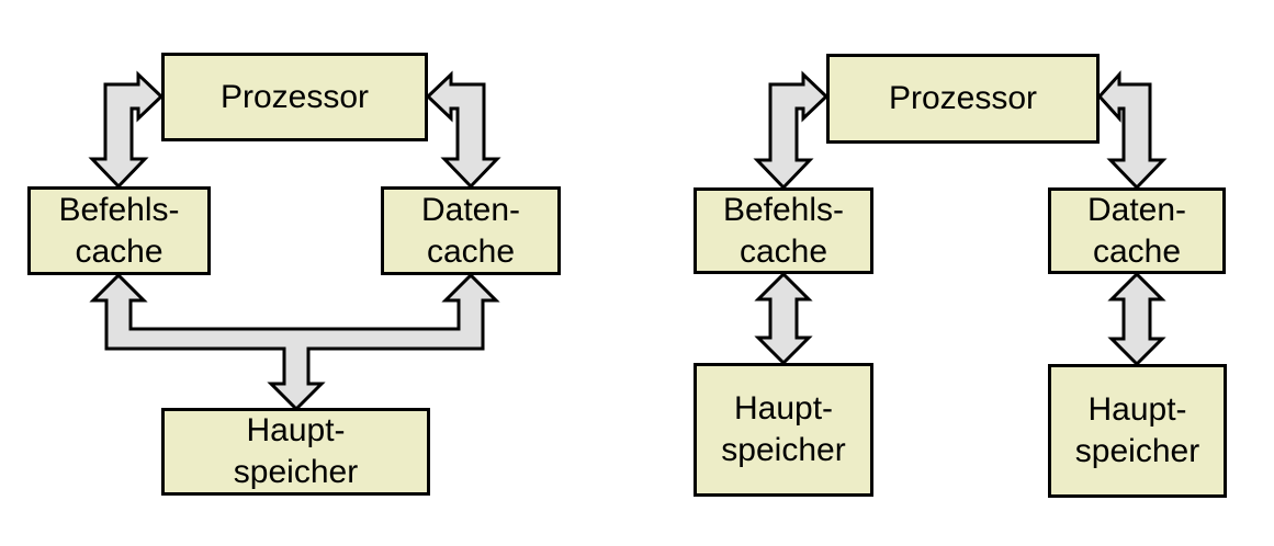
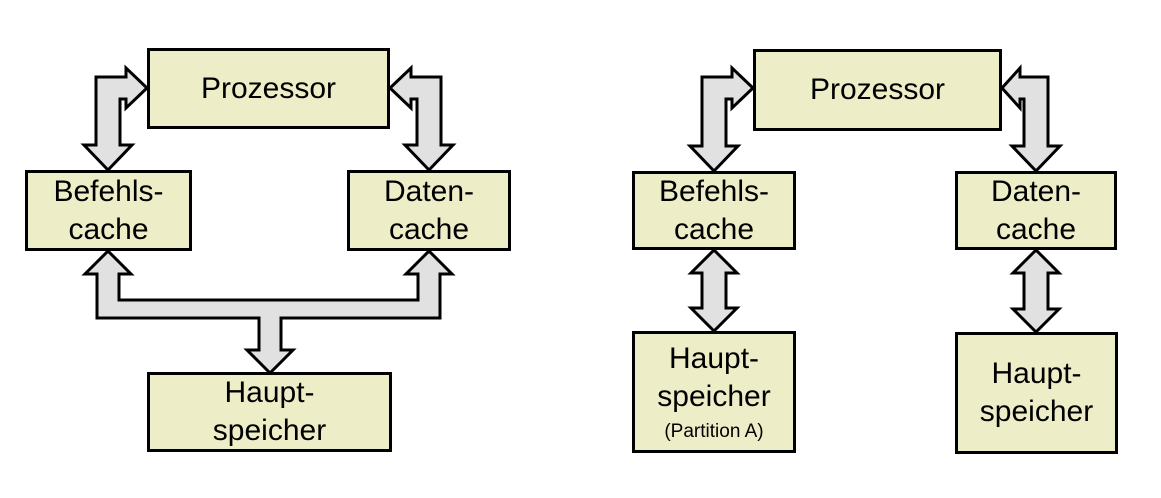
  Prozessor
  Befehls-
  cache
  Daten-
  cache
  Haupt-
  speicher
  Prozessor
  Befehls-
  cache
  Daten-
  cache
  Haupt-
  speicher
+ (Partition A)
  Haupt-
  speicher
